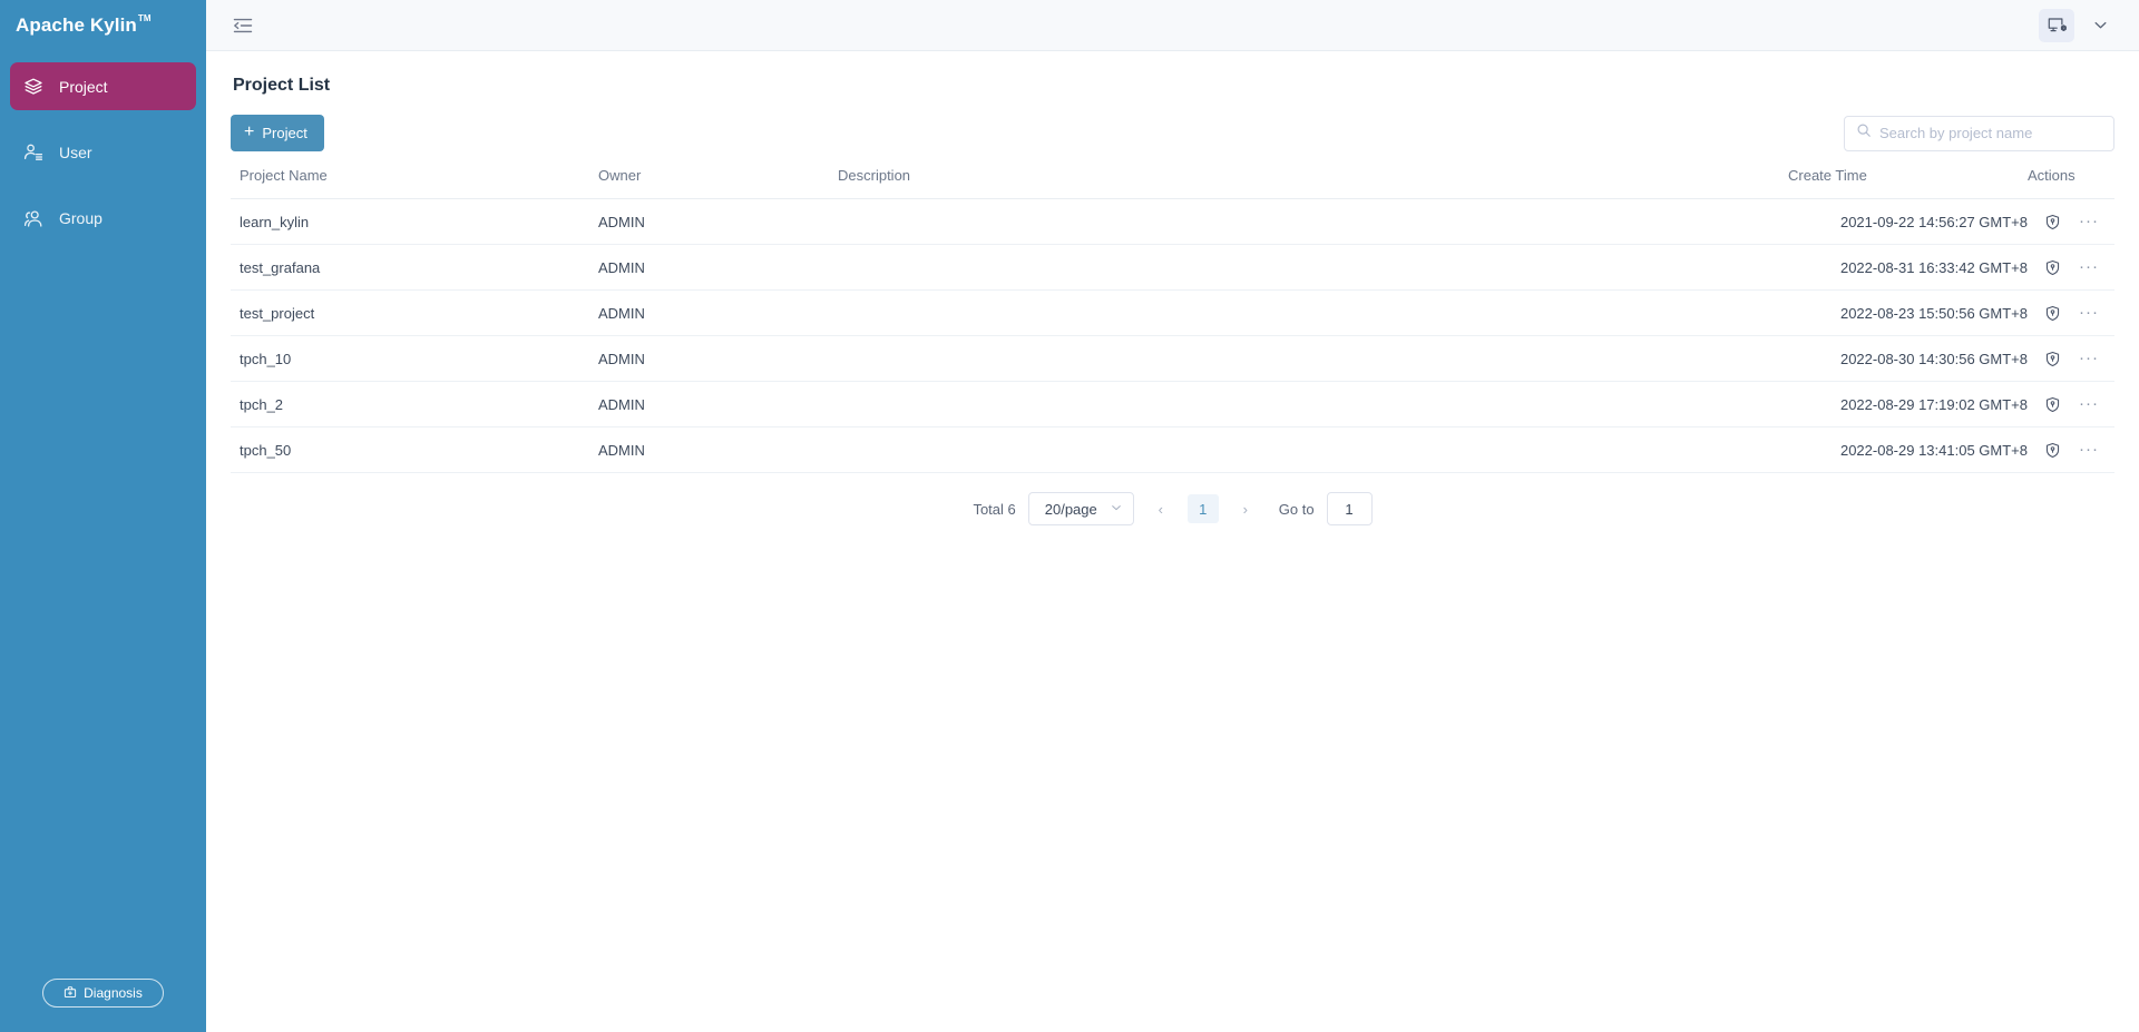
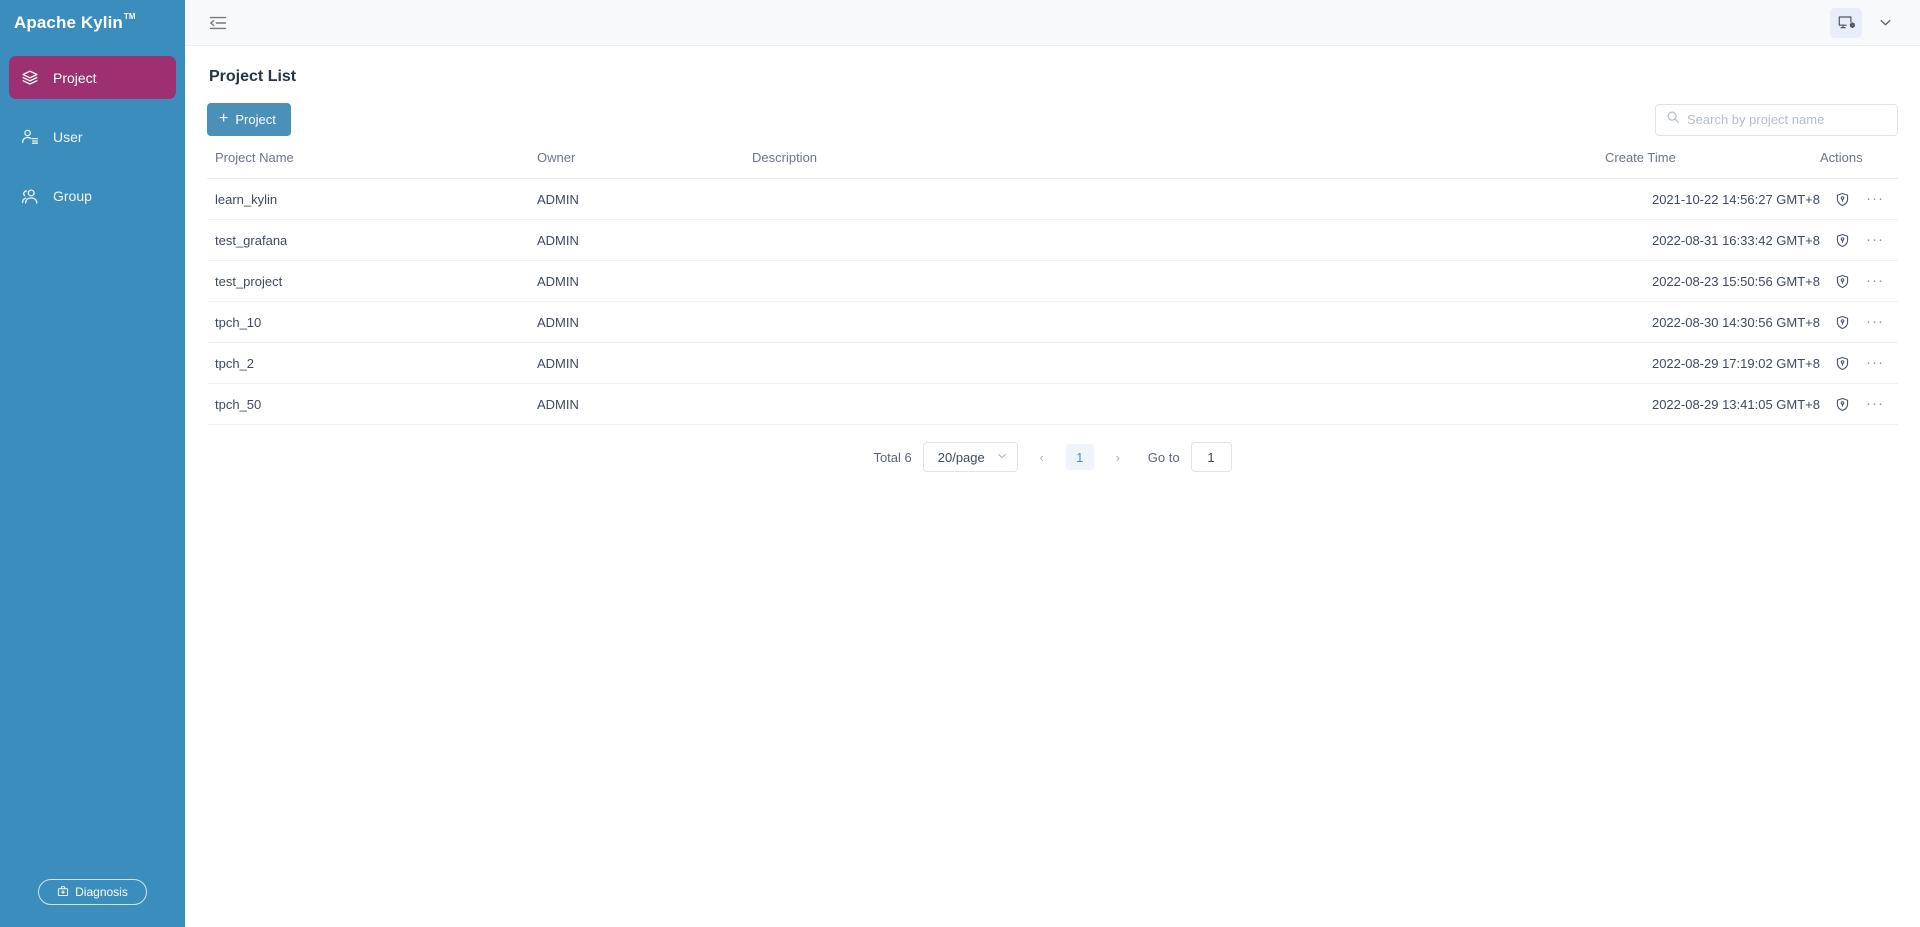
  Apache KylinTM
  Project
  User
  Group
  Diagnosis
  Project List
  +
  Project
  Search by project name
  Project Name	Owner	Description	Create Time	Actions
- learn_kylin	ADMIN		2021-09-22 14:56:27 GMT+8	···
+ learn_kylin	ADMIN		2021-10-22 14:56:27 GMT+8	···
  test_grafana	ADMIN		2022-08-31 16:33:42 GMT+8	···
  test_project	ADMIN		2022-08-23 15:50:56 GMT+8	···
  tpch_10	ADMIN		2022-08-30 14:30:56 GMT+8	···
  tpch_2	ADMIN		2022-08-29 17:19:02 GMT+8	···
  tpch_50	ADMIN		2022-08-29 13:41:05 GMT+8	···
  Total 6
  20/page
  ‹
  1
  ›
  Go to
  1
